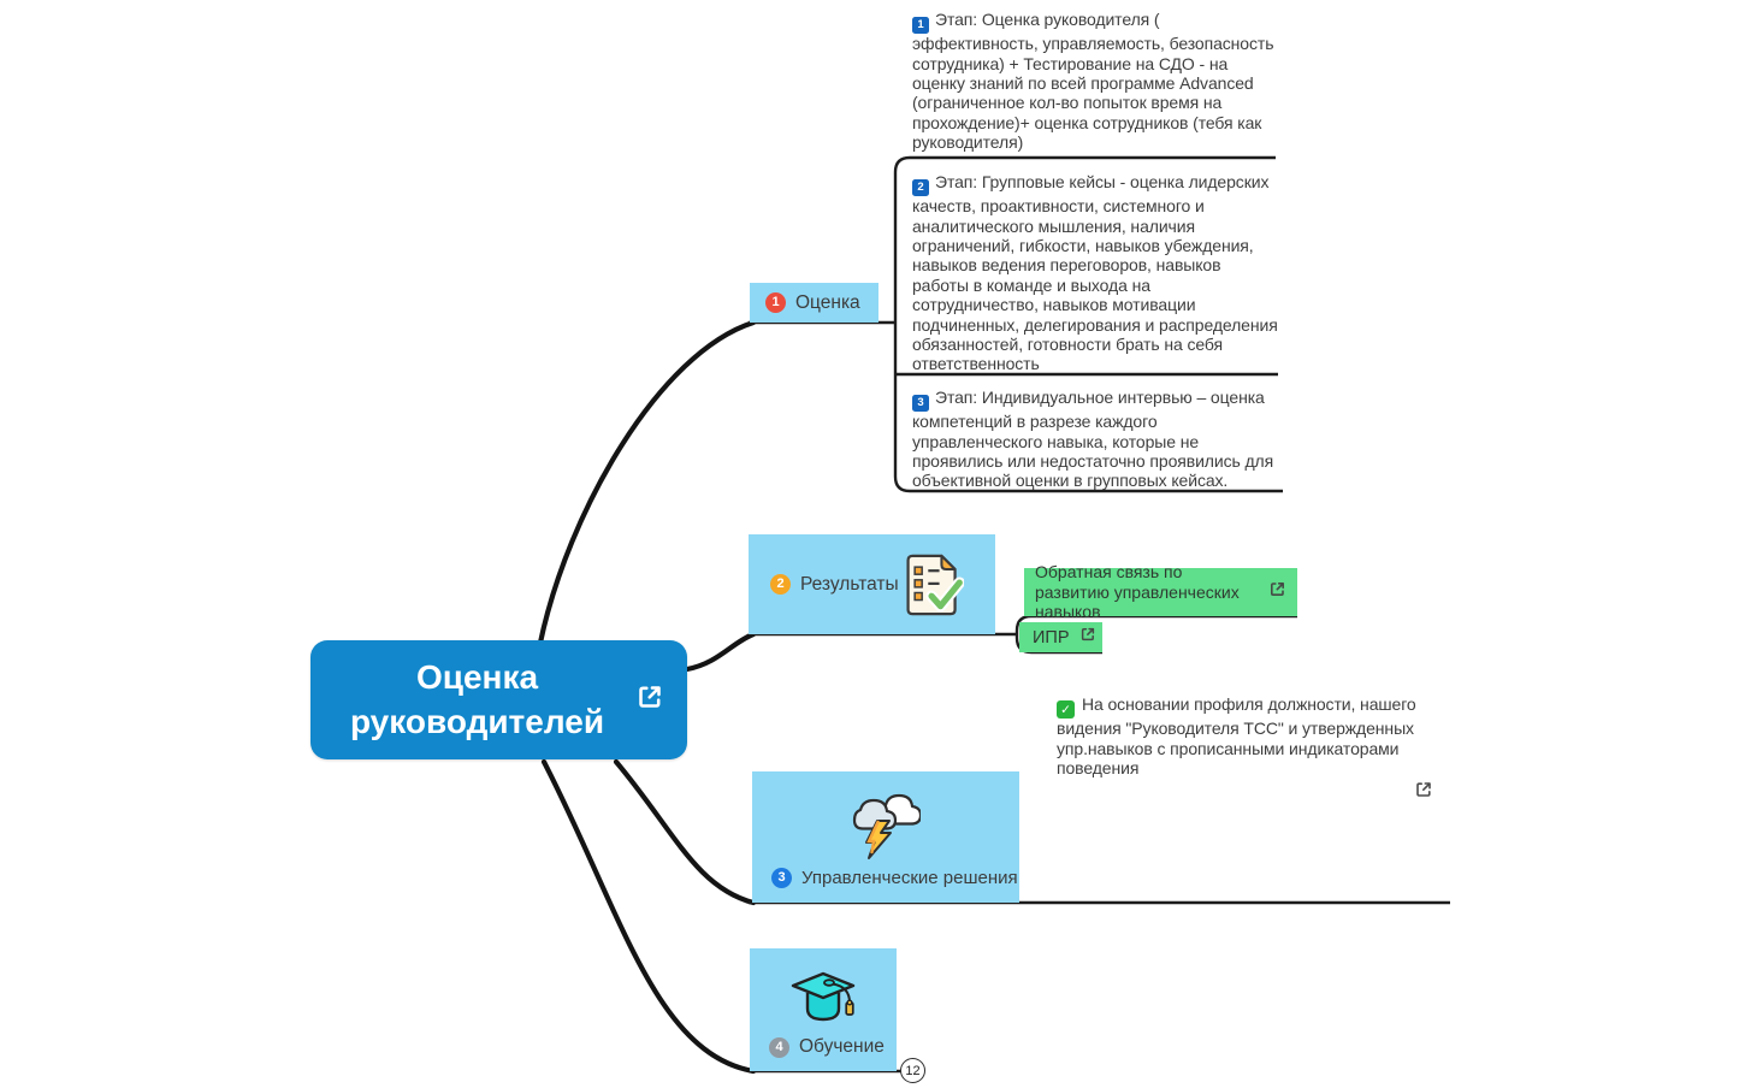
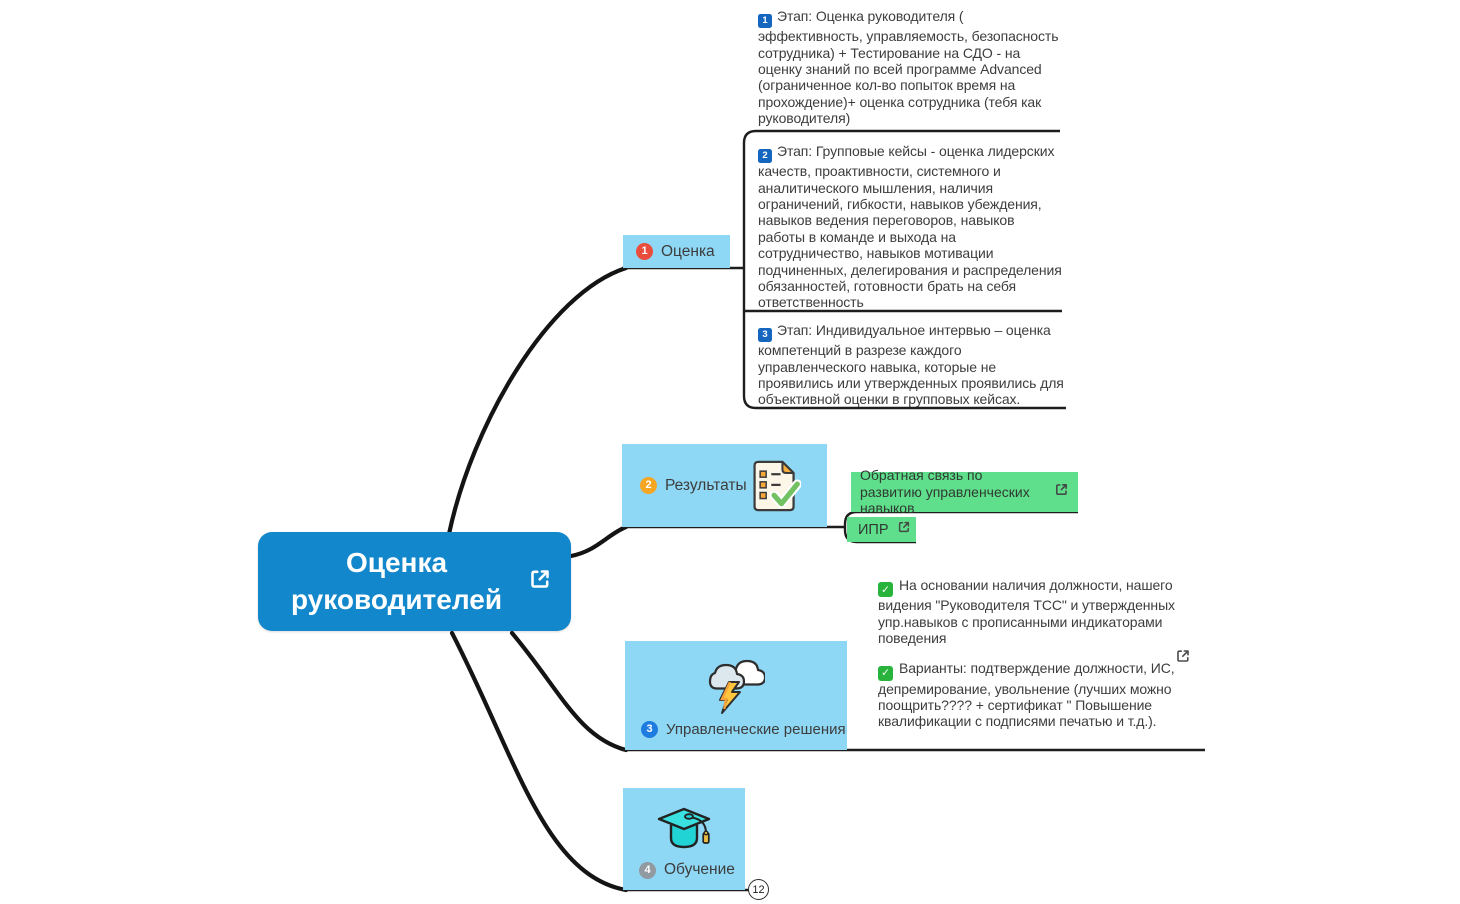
  Оценка руководителей
  1
  Оценка
- 1 Этап: Оценка руководителя ( эффективность, управляемость, безопасность сотрудника) + Тестирование на СДО - на оценку знаний по всей программе Advanced (ограниченное кол-во попыток время на прохождение)+ оценка сотрудников (тебя как руководителя)
+ 1 Этап: Оценка руководителя ( эффективность, управляемость, безопасность сотрудника) + Тестирование на СДО - на оценку знаний по всей программе Advanced (ограниченное кол-во попыток время на прохождение)+ оценка сотрудника (тебя как руководителя)
  2 Этап: Групповые кейсы - оценка лидерских качеств, проактивности, системного и аналитического мышления, наличия ограничений, гибкости, навыков убеждения, навыков ведения переговоров, навыков работы в команде и выхода на сотрудничество, навыков мотивации подчиненных, делегирования и распределения обязанностей, готовности брать на себя ответственность
- 3 Этап: Индивидуальное интервью – оценка компетенций в разрезе каждого управленческого навыка, которые не проявились или недостаточно проявились для объективной оценки в групповых кейсах.
+ 3 Этап: Индивидуальное интервью – оценка компетенций в разрезе каждого управленческого навыка, которые не проявились или утвержденных проявились для объективной оценки в групповых кейсах.
  2
  Результаты
  Обратная связь по развитию управленческих навыков
  ИПР
  3
  Управленческие решения
- ✓ На основании профиля должности, нашего видения "Руководителя ТСС" и утвержденных упр.навыков с прописанными индикаторами поведения
+ ✓ На основании наличия должности, нашего видения "Руководителя ТСС" и утвержденных упр.навыков с прописанными индикаторами поведения
+ ✓ Варианты: подтверждение должности, ИС, депремирование, увольнение (лучших можно поощрить???? + сертификат " Повышение квалификации с подписями печатью и т.д.).
  4
  Обучение
  12
